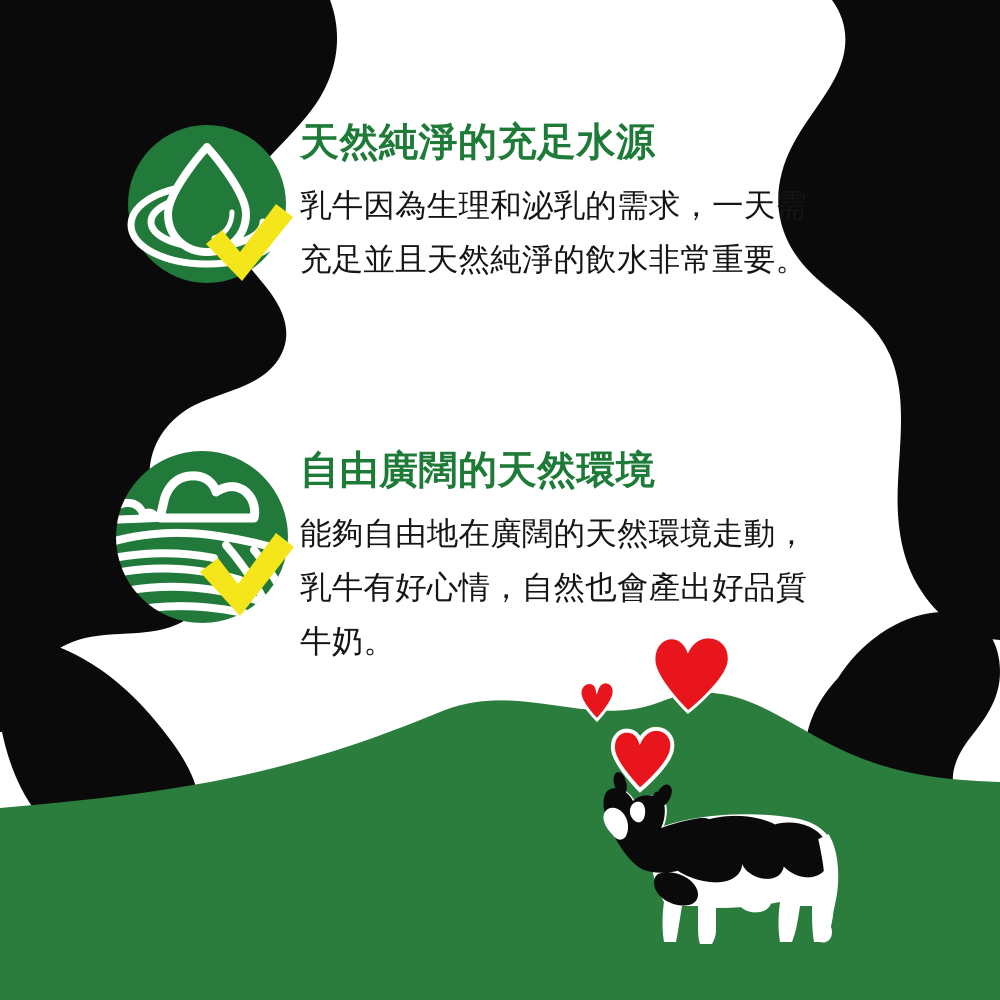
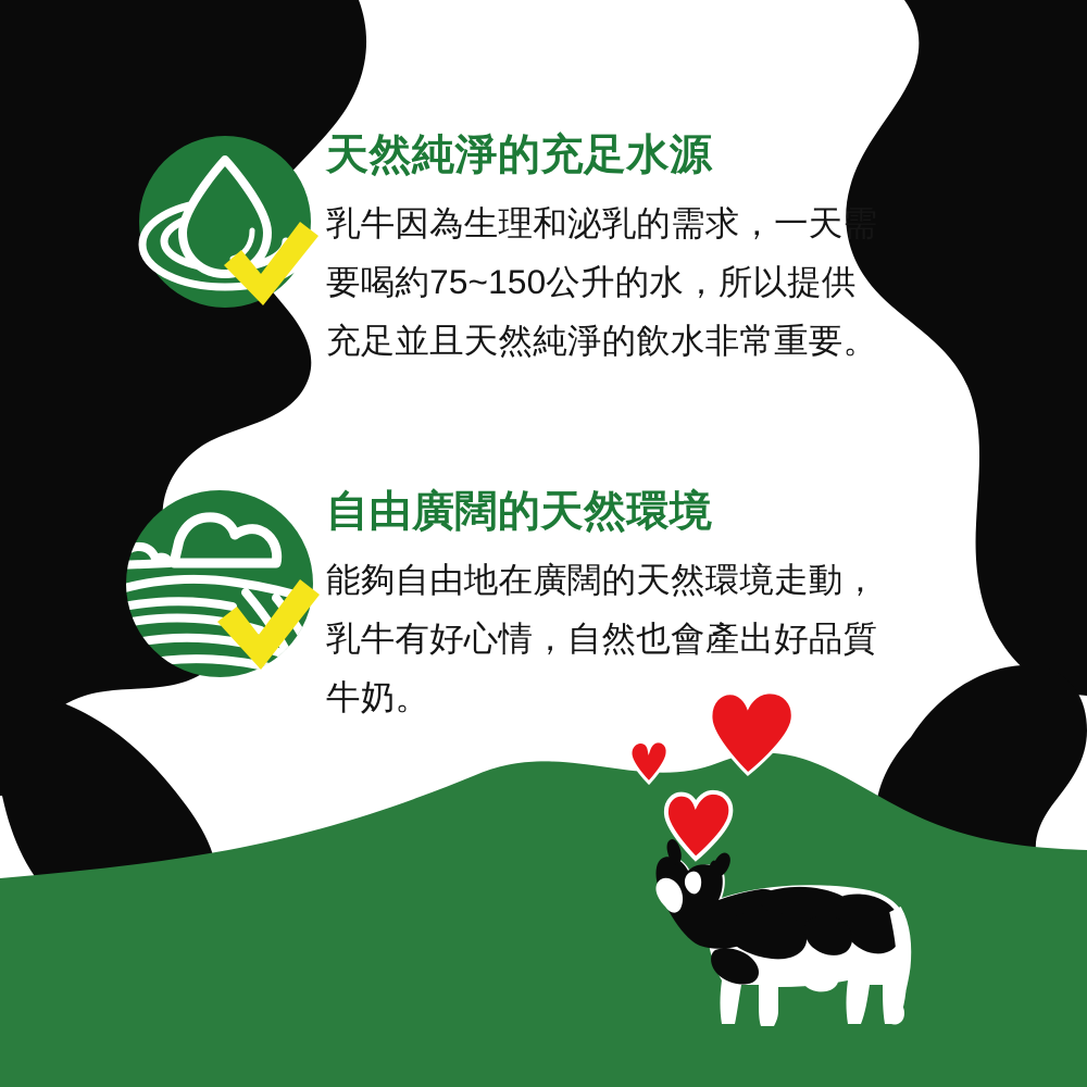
  天然純淨的充足水源
  乳牛因為生理和泌乳的需求，一天需
+ 要喝約75~150公升的水，所以提供
  充足並且天然純淨的飲水非常重要。
  自由廣闊的天然環境
  能夠自由地在廣闊的天然環境走動，
  乳牛有好心情，自然也會產出好品質
  牛奶。
